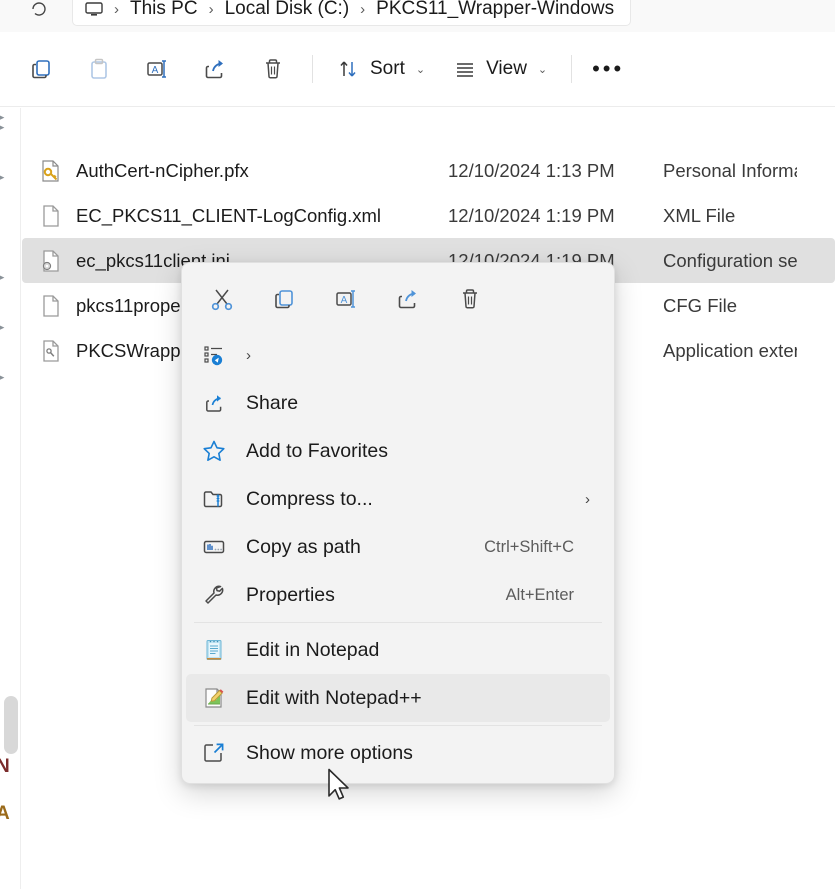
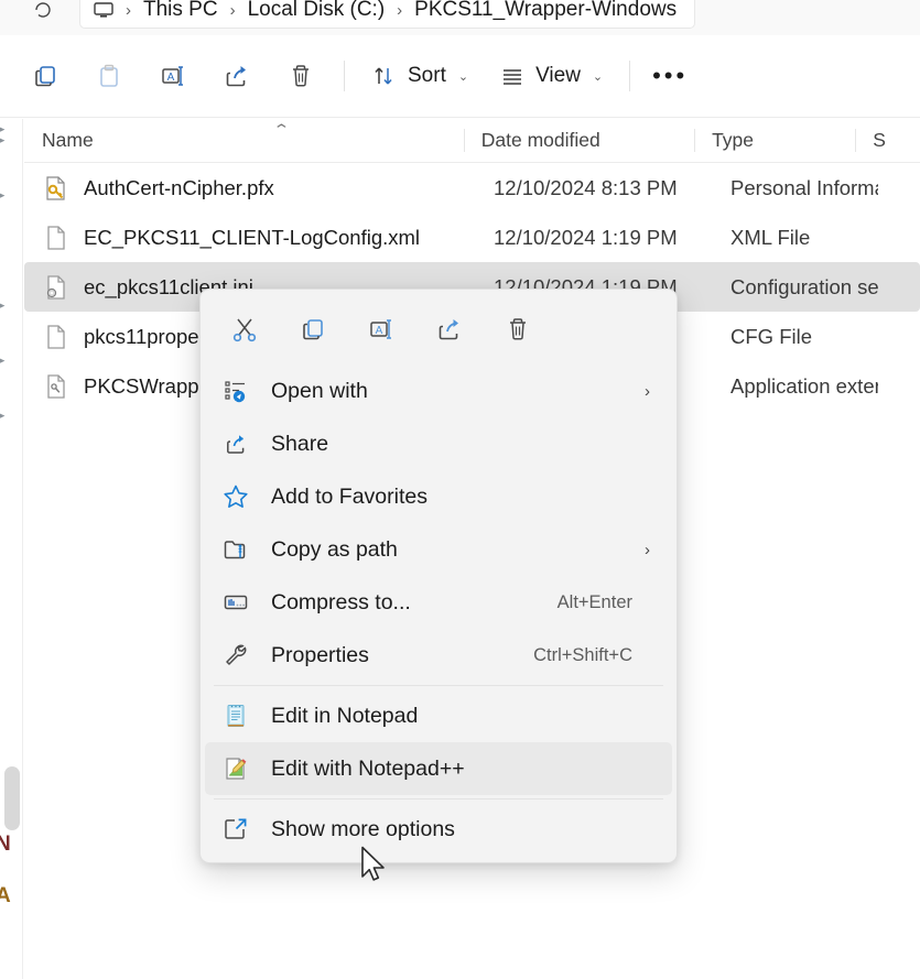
  ›
  This PC
  ›
  Local Disk (C:)
  ›
  PKCS11_Wrapper-Windows
  A
  Sort
  ⌄
  View
  ⌄
  •••
  N
  A
+ Name
+ ⌃
+ Date modified
+ Type
+ S
  AuthCert-nCipher.pfx
- 12/10/2024 1:13 PM
+ 12/10/2024 8:13 PM
  Personal Inform
  EC_PKCS11_CLIENT-LogConfig.xml
  12/10/2024 1:19 PM
  XML File
  ec_pkcs11client.ini
  12/10/2024 1:19 PM
  Configuration se
  pkcs11prope
  CFG File
  PKCSWrapp
  Application exte
  A
+ Open with
  ›
  Share
  Add to Favorites
- Compress to...
+ Copy as path
  ›
- Copy as path
+ Compress to...
- Ctrl+Shift+C
+ Alt+Enter
  Properties
- Alt+Enter
+ Ctrl+Shift+C
  Edit in Notepad
  Edit with Notepad++
  Show more options
